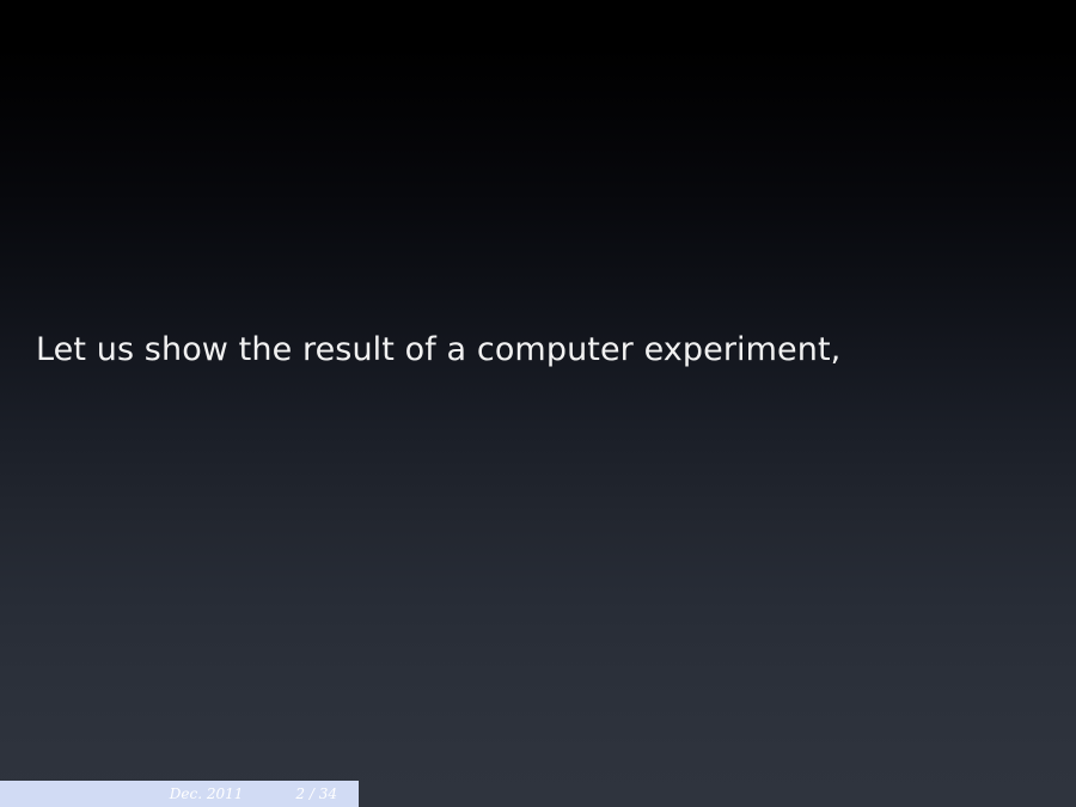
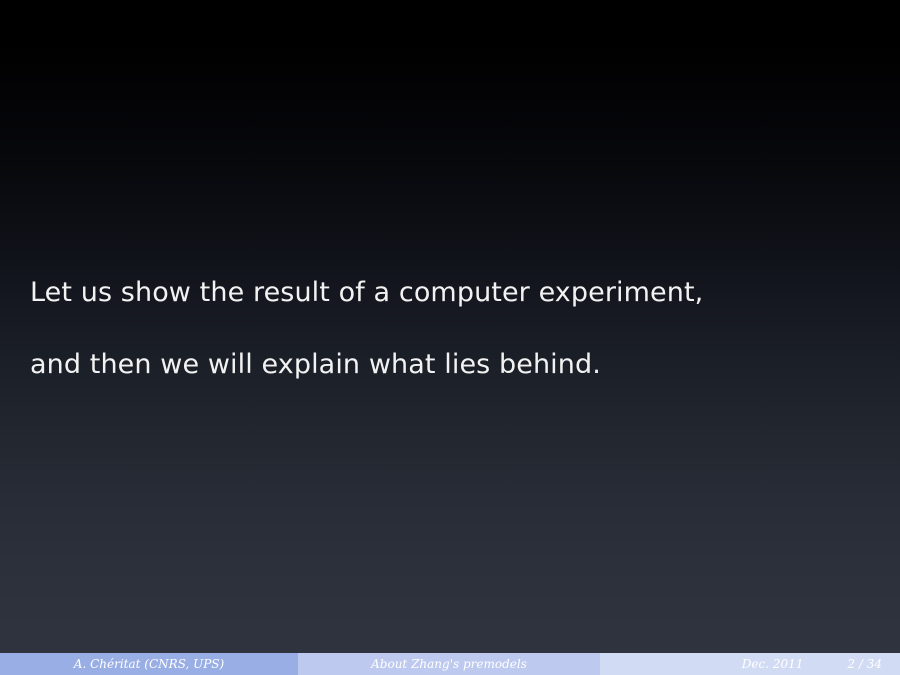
  Let us show the result of a computer experiment,
+ and then we will explain what lies behind.
+ A. Chéritat (CNRS, UPS)
+ About Zhang's premodels
  Dec. 2011
  2 / 34
